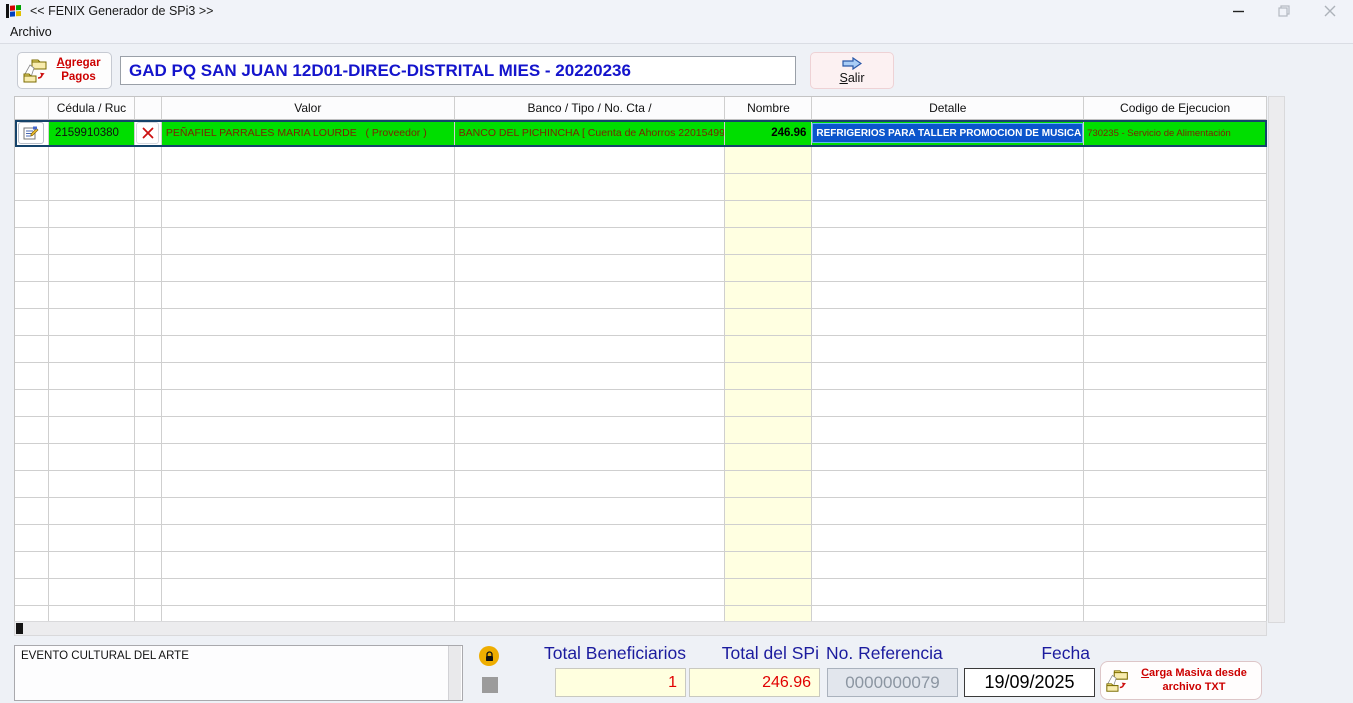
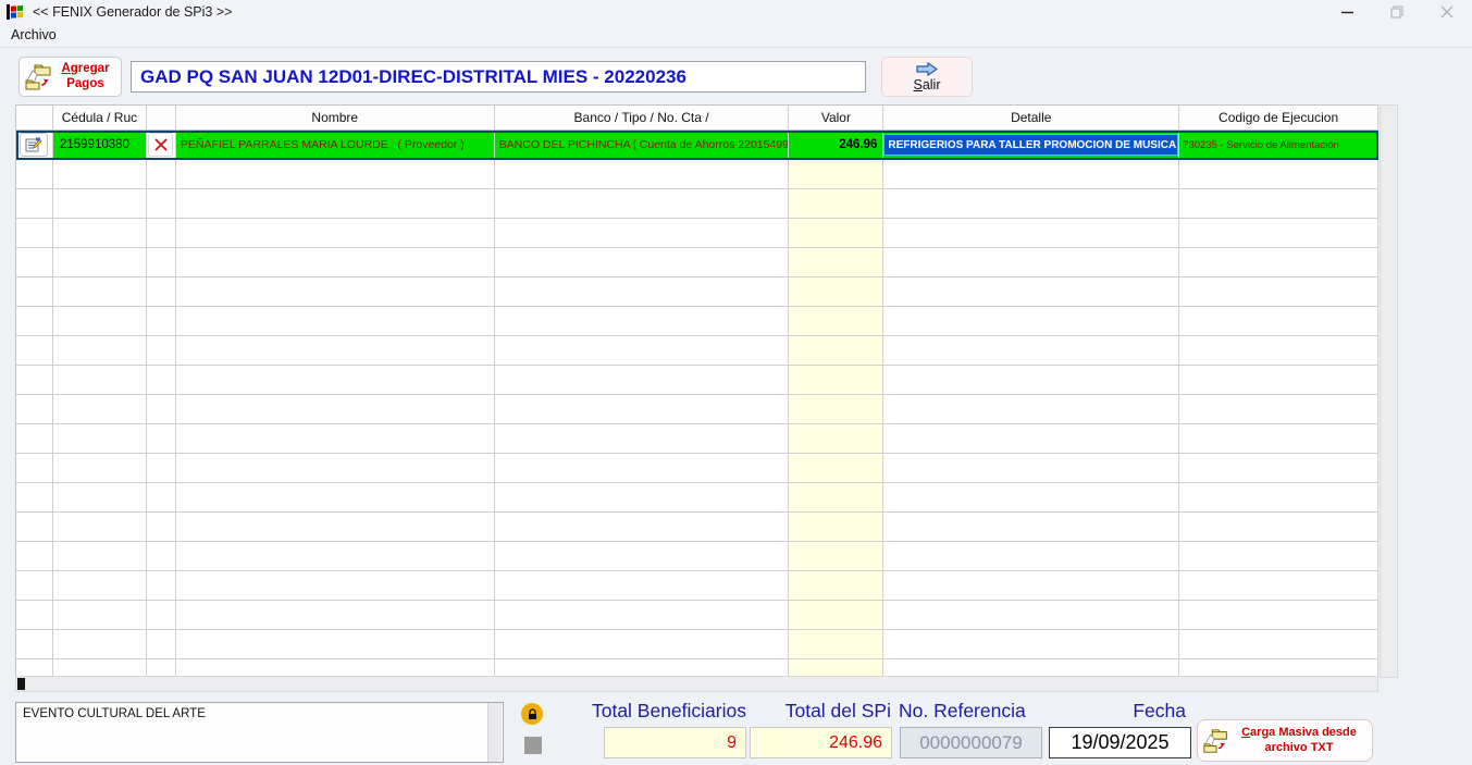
  << FENIX Generador de SPi3 >>
  Archivo
  Agregar
  Pagos
  GAD PQ SAN JUAN 12D01-DIREC-DISTRITAL MIES - 20220236
  Salir
  Cédula / Ruc
- Valor
+ Nombre
  Banco / Tipo / No. Cta /
- Nombre
+ Valor
  Detalle
  Codigo de Ejecucion
  2159910380
  PEÑAFIEL PARRALES MARIA LOURDE ( Proveedor )
  BANCO DEL PICHINCHA [ Cuenta de Ahorros 22015499
  246.96
  REFRIGERIOS PARA TALLER PROMOCION DE MUSICA
  730235 - Servicio de Alimentación
  EVENTO CULTURAL DEL ARTE
  Total Beneficiarios
- 1
+ 9
  Total del SPi
  246.96
  No. Referencia
  0000000079
  Fecha
  19/09/2025
  Carga Masiva desde
  archivo TXT
